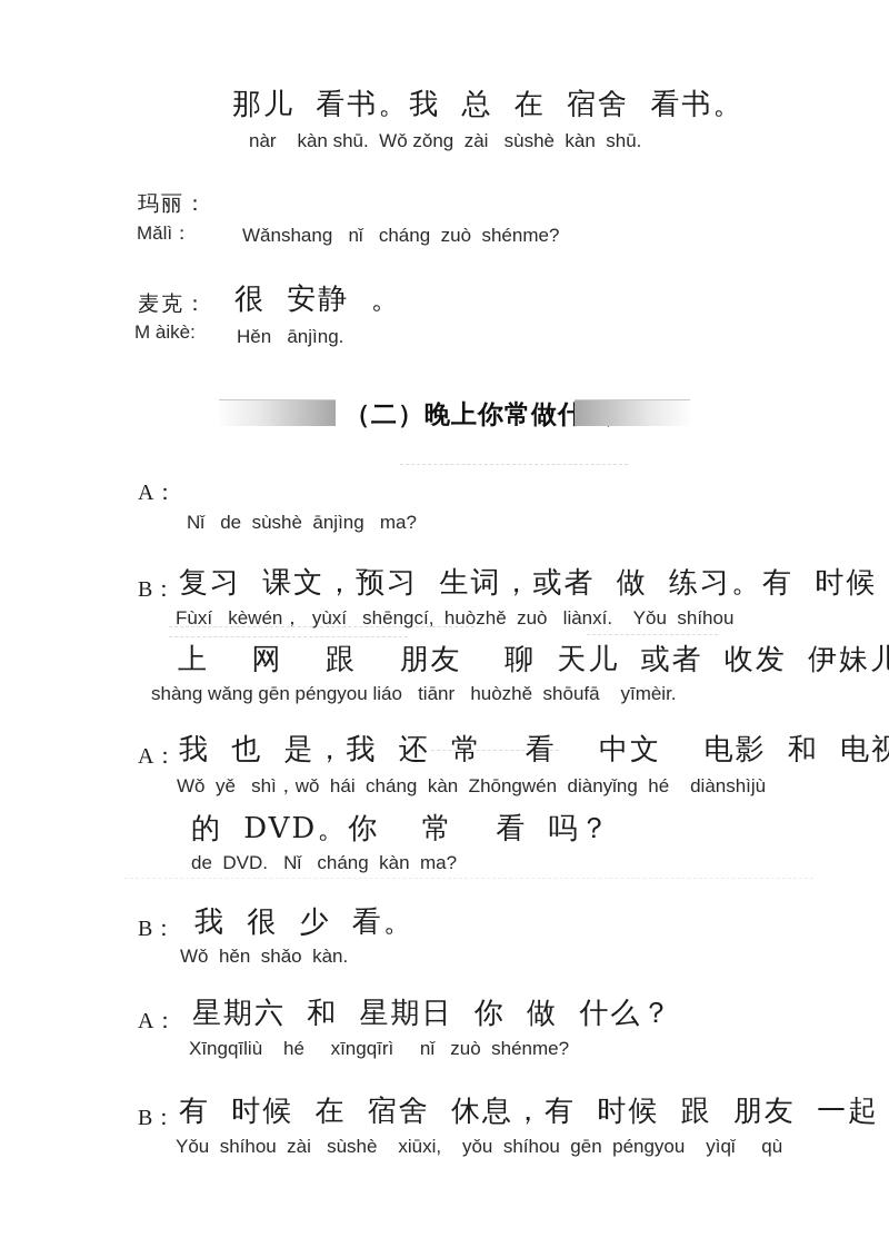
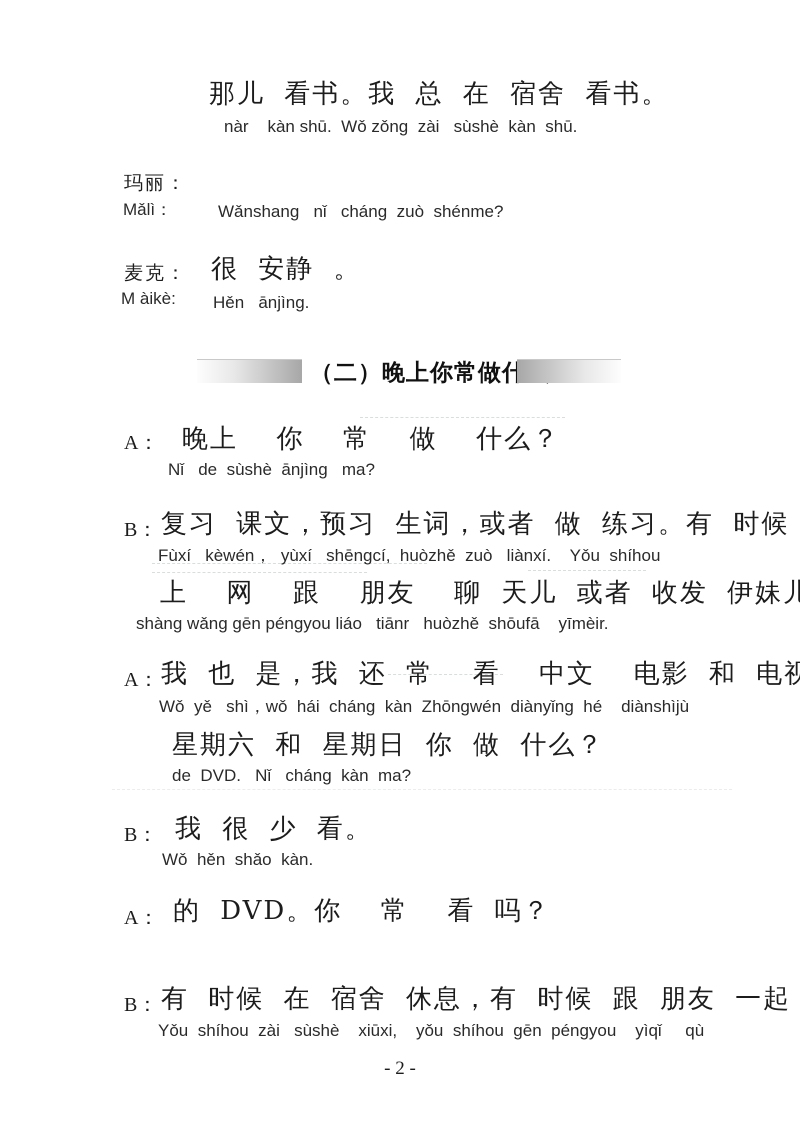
  那儿 看书。我 总 在 宿舍 看书。
  nàr kàn shū. Wǒ zǒng zài sùshè kàn shū.
  玛丽：
  Mǎlì：
  Wǎnshang nǐ cháng zuò shénme?
  麦克：
  M àikè:
  很 安静 。
  Hěn ānjìng.
  （二）晚上你常做什
  A：
+ 晚上 你 常 做 什么？
  Nǐ de sùshè ānjìng ma?
  B：
  复习 课文，预习 生词，或者 做 练习。有 时候
  Fùxí kèwén， yùxí shēngcí, huòzhě zuò liànxí. Yǒu shíhou
  上 网 跟 朋友 聊 天儿 或者 收发 伊妹儿
  shàng wǎng gēn péngyou liáo tiānr huòzhě shōufā yīmèir.
  A：
  我 也 是，我 还 常 看 中文 电影 和 电视
  Wǒ yě shì，wǒ hái cháng kàn Zhōngwén diànyǐng hé diànshìjù
- 的 DVD。你 常 看 吗？
+ 星期六 和 星期日 你 做 什么？
  de DVD. Nǐ cháng kàn ma?
  B：
  我 很 少 看。
  Wǒ hěn shǎo kàn.
  A：
- 星期六 和 星期日 你 做 什么？
+ 的 DVD。你 常 看 吗？
- Xīngqīliù hé xīngqīrì nǐ zuò shénme?
  B：
  有 时候 在 宿舍 休息，有 时候 跟 朋友 一起
  Yǒu shíhou zài sùshè xiūxi, yǒu shíhou gēn péngyou yìqǐ qù
+ - 2 -
